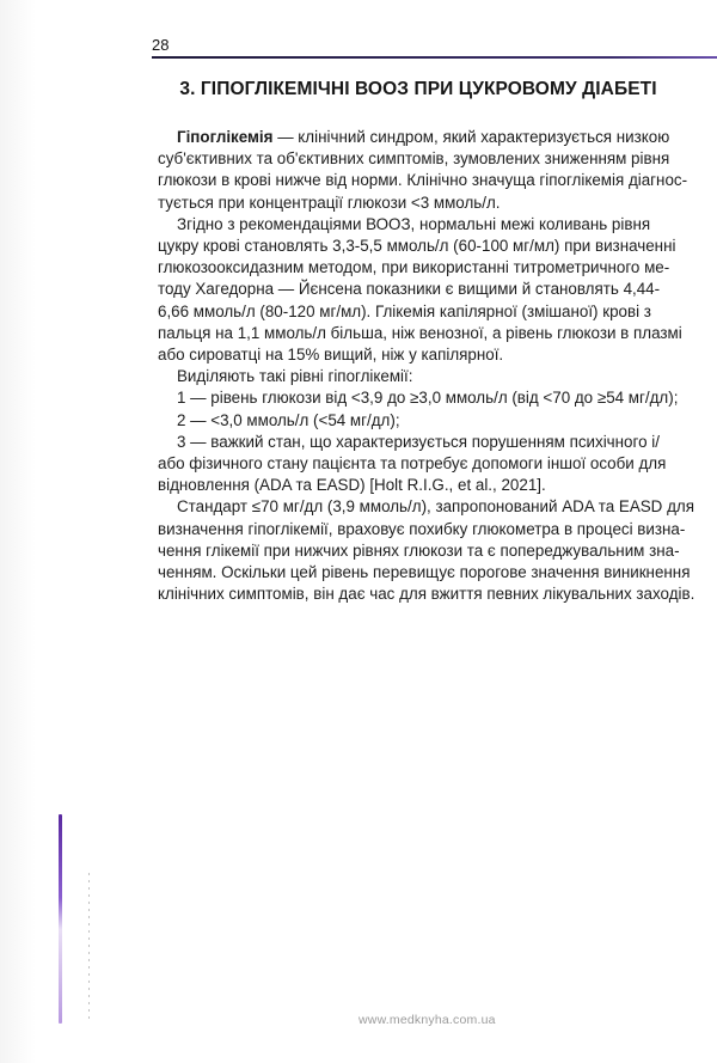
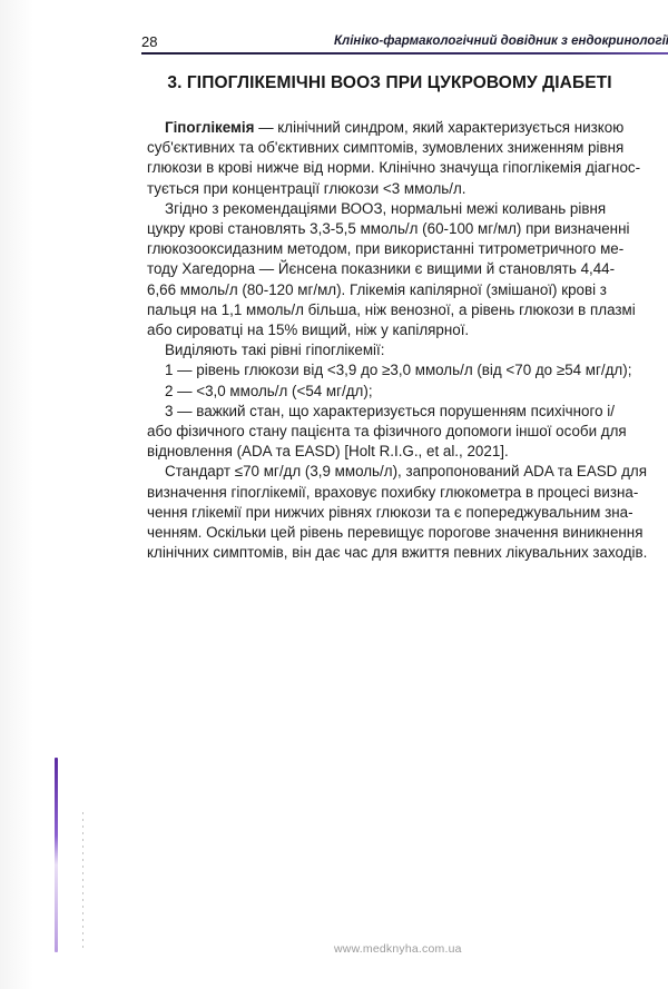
  28
+ Клініко-фармакологічний довідник з ендокринології
  3. ГІПОГЛІКЕМІЧНІ ВООЗ ПРИ ЦУКРОВОМУ ДІАБЕТІ
  Гіпоглікемія — клінічний синдром, який характеризується низкою
  суб'єктивних та об'єктивних симптомів, зумовлених зниженням рівня
  глюкози в крові нижче від норми. Клінічно значуща гіпоглікемія діагнос-
  тується при концентрації глюкози <3 ммоль/л.
  Згідно з рекомендаціями ВООЗ, нормальні межі коливань рівня
  цукру крові становлять 3,3-5,5 ммоль/л (60-100 мг/мл) при визначенні
  глюкозооксидазним методом, при використанні титрометричного ме-
  тоду Хагедорна — Йєнсена показники є вищими й становлять 4,44-
  6,66 ммоль/л (80-120 мг/мл). Глікемія капілярної (змішаної) крові з
  пальця на 1,1 ммоль/л більша, ніж венозної, а рівень глюкози в плазмі
  або сироватці на 15% вищий, ніж у капілярної.
  Виділяють такі рівні гіпоглікемії:
  1 — рівень глюкози від <3,9 до ≥3,0 ммоль/л (від <70 до ≥54 мг/дл);
  2 — <3,0 ммоль/л (<54 мг/дл);
  3 — важкий стан, що характеризується порушенням психічного і/
- або фізичного стану пацієнта та потребує допомоги іншої особи для
+ або фізичного стану пацієнта та фізичного допомоги іншої особи для
  відновлення (ADA та EASD) [Holt R.I.G., et al., 2021].
  Стандарт ≤70 мг/дл (3,9 ммоль/л), запропонований ADA та EASD для
  визначення гіпоглікемії, враховує похибку глюкометра в процесі визна-
  чення глікемії при нижчих рівнях глюкози та є попереджувальним зна-
  ченням. Оскільки цей рівень перевищує порогове значення виникнення
  клінічних симптомів, він дає час для вжиття певних лікувальних заходів.
  www.medknyha.com.ua
